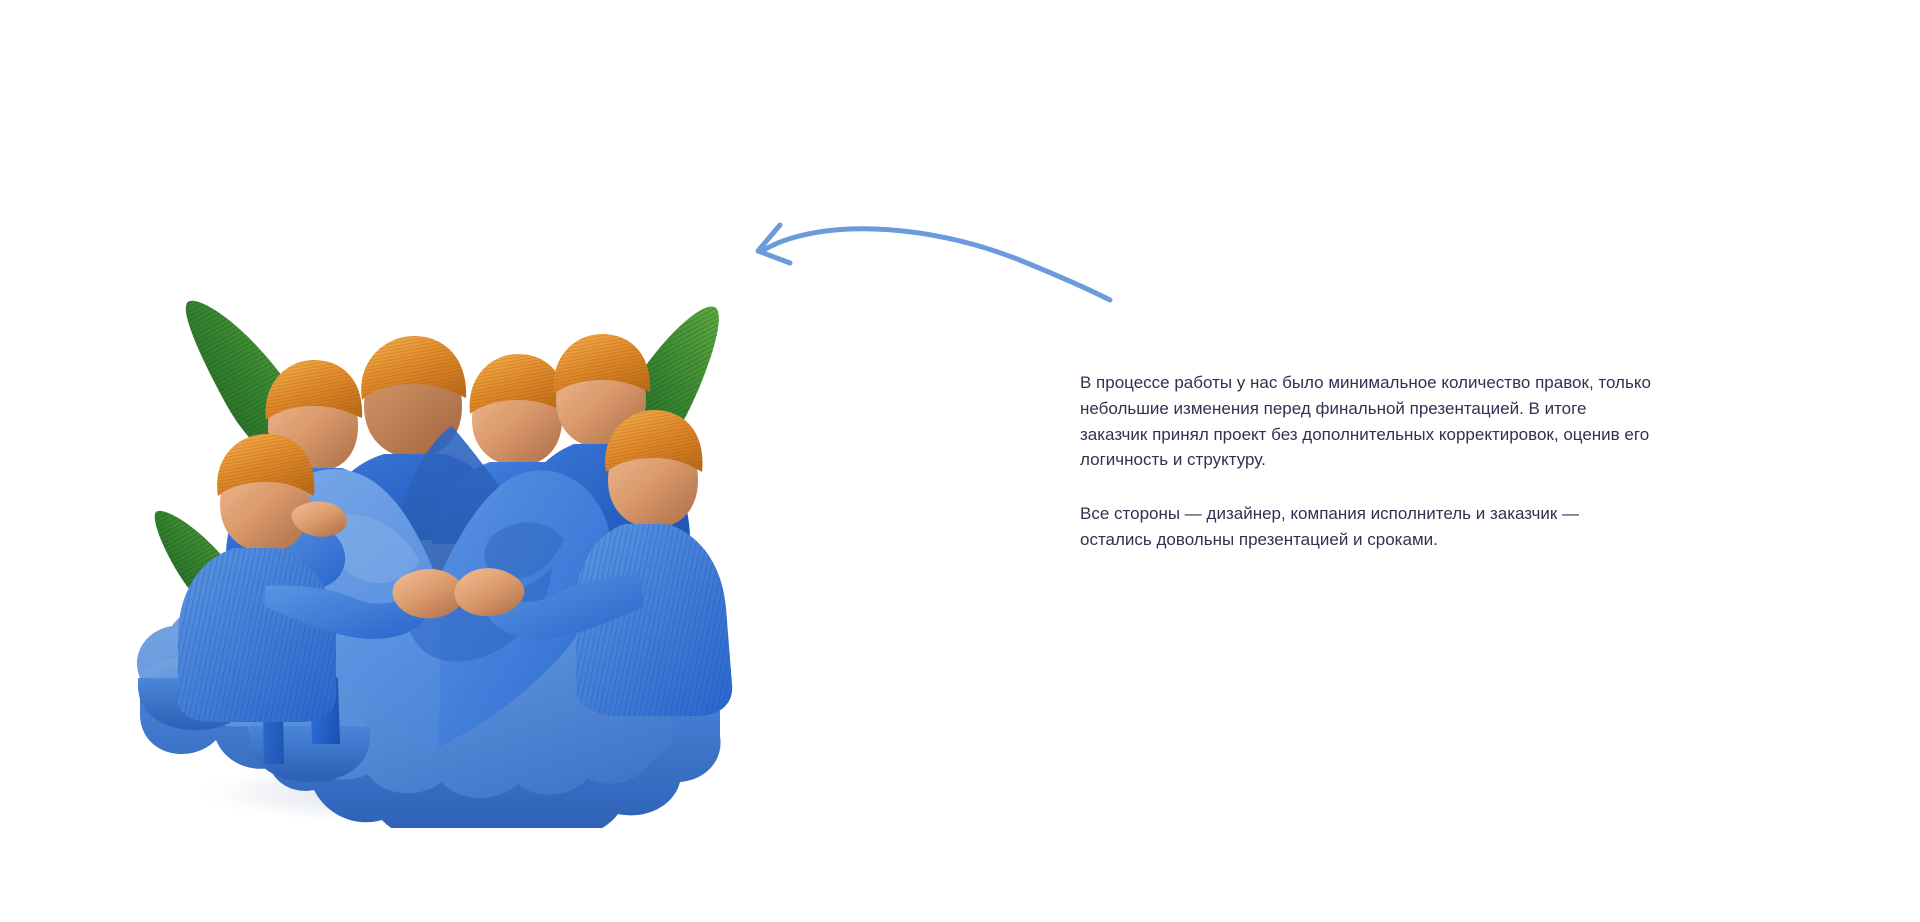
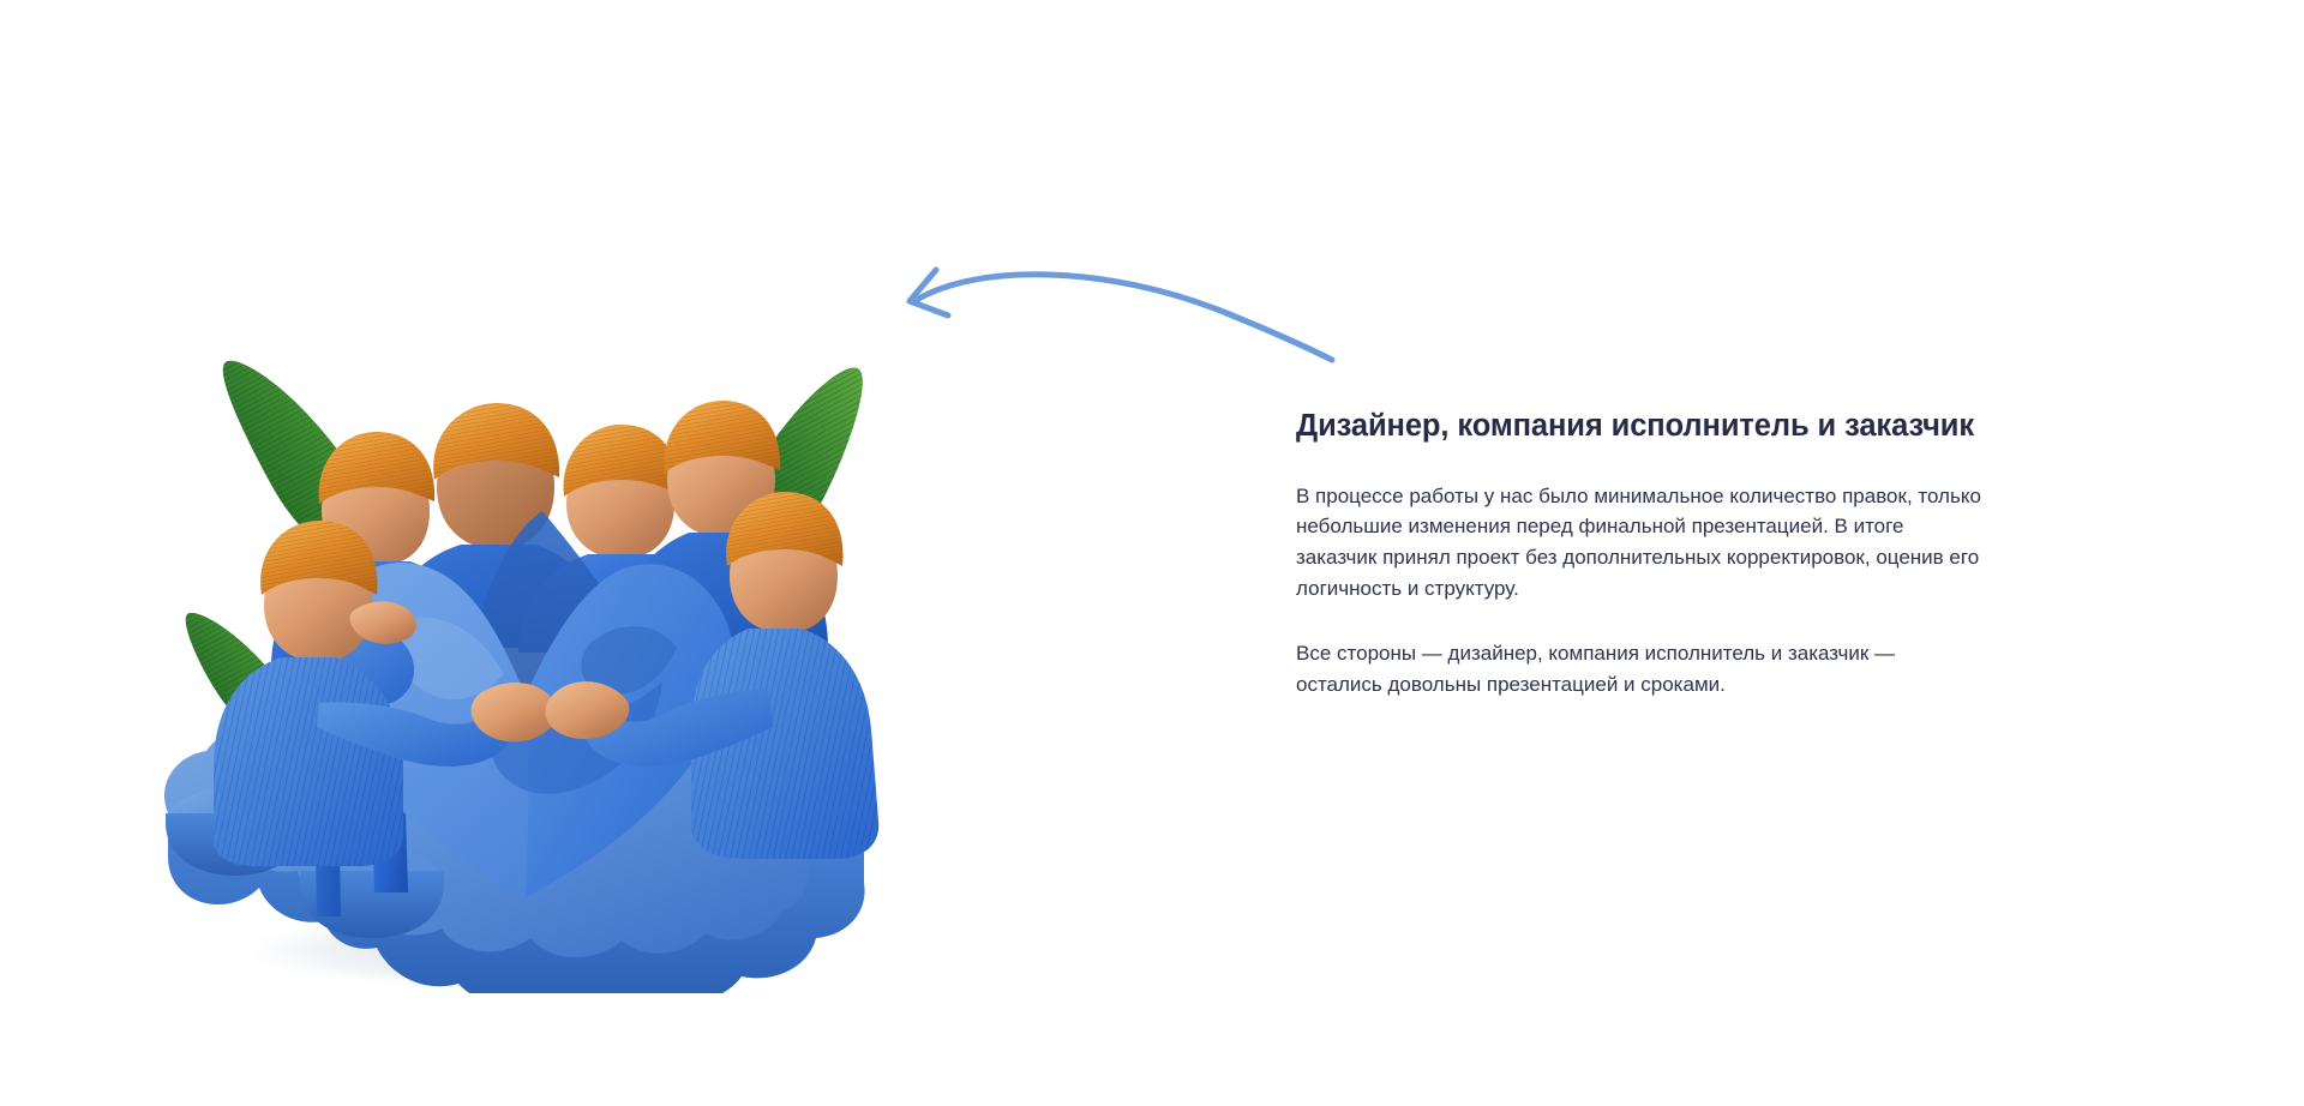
+ Дизайнер, компания исполнитель и заказчик
  В процессе работы у нас было минимальное количество правок, только небольшие изменения перед финальной презентацией. В итоге заказчик принял проект без дополнительных корректировок, оценив его логичность и структуру.
  Все стороны — дизайнер, компания исполнитель и заказчик — остались довольны презентацией и сроками.
